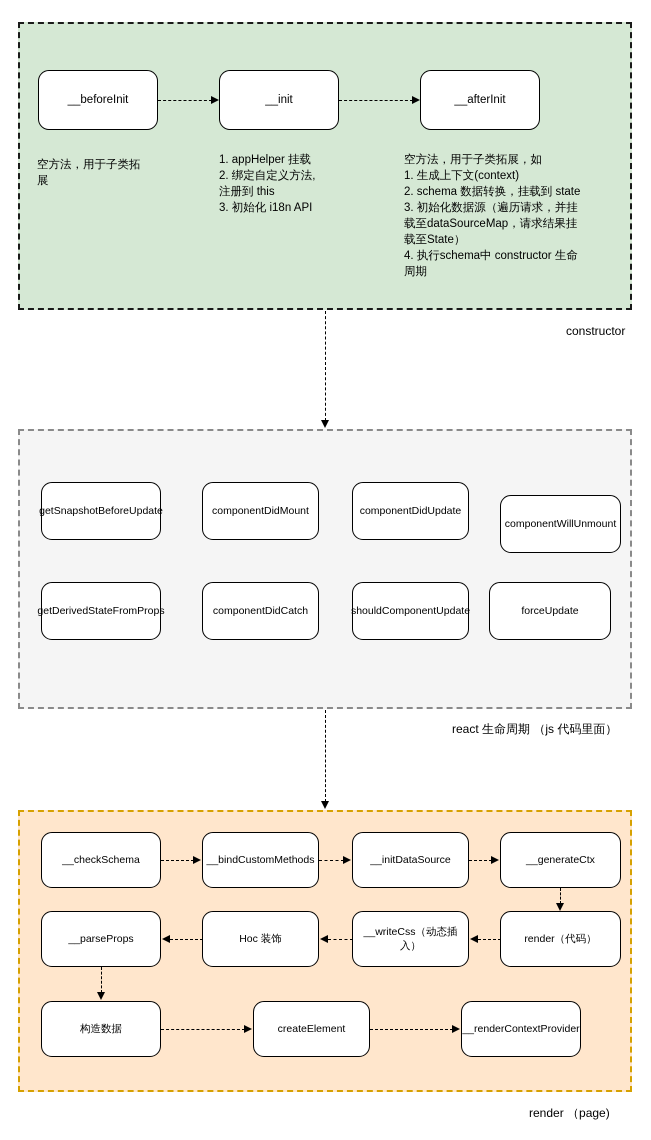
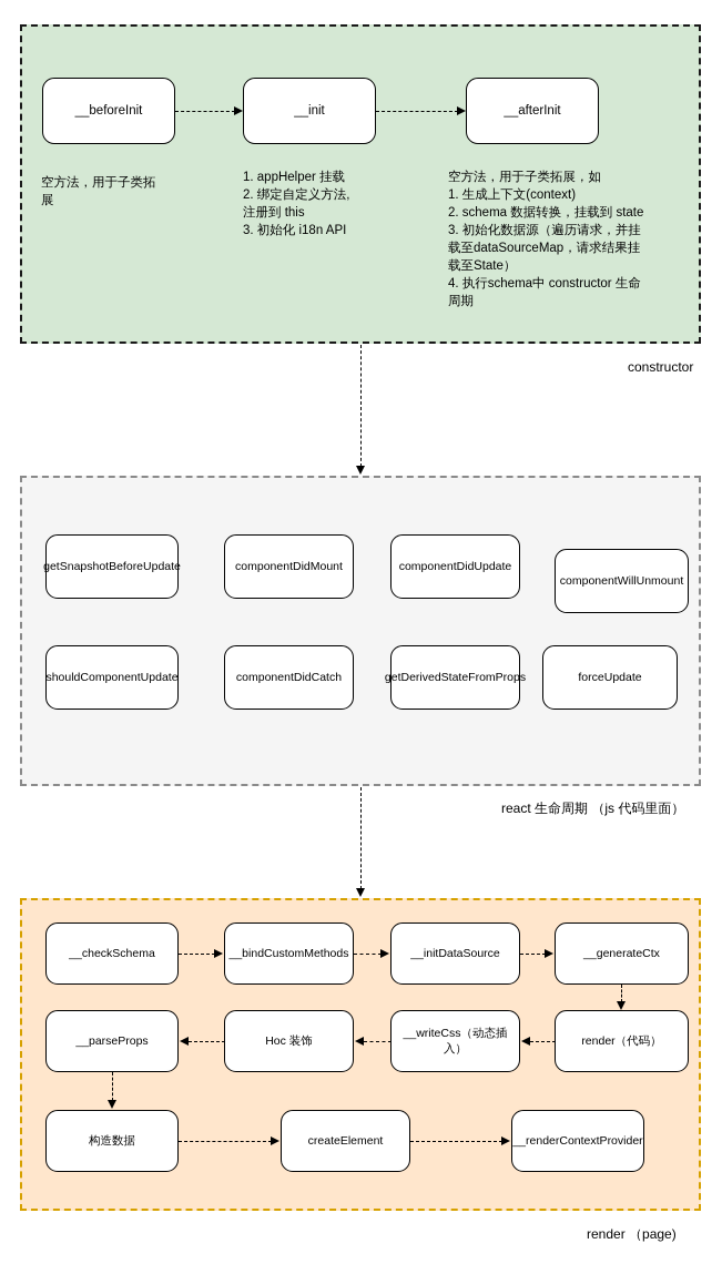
  __beforeInit
  __init
  __afterInit
  空方法，用于子类拓
  展
  1. appHelper 挂载
  2. 绑定自定义方法,
  注册到 this
  3. 初始化 i18n API
  空方法，用于子类拓展，如
  1. 生成上下文(context)
  2. schema 数据转换，挂载到 state
  3. 初始化数据源（遍历请求，并挂
  载至dataSourceMap，请求结果挂
  载至State）
  4. 执行schema中 constructor 生命
  周期
  constructor
  getSnapshotBeforeUpdate
  componentDidMount
  componentDidUpdate
  componentWillUnmount
- getDerivedStateFromProps
+ shouldComponentUpdate
  componentDidCatch
- shouldComponentUpdate
+ getDerivedStateFromProps
  forceUpdate
  react 生命周期 （js 代码里面）
  __checkSchema
  __bindCustomMethods
  __initDataSource
  __generateCtx
  __parseProps
  Hoc 装饰
  __writeCss（动态插入）
  render（代码）
  构造数据
  createElement
  __renderContextProvider
  render （page)
